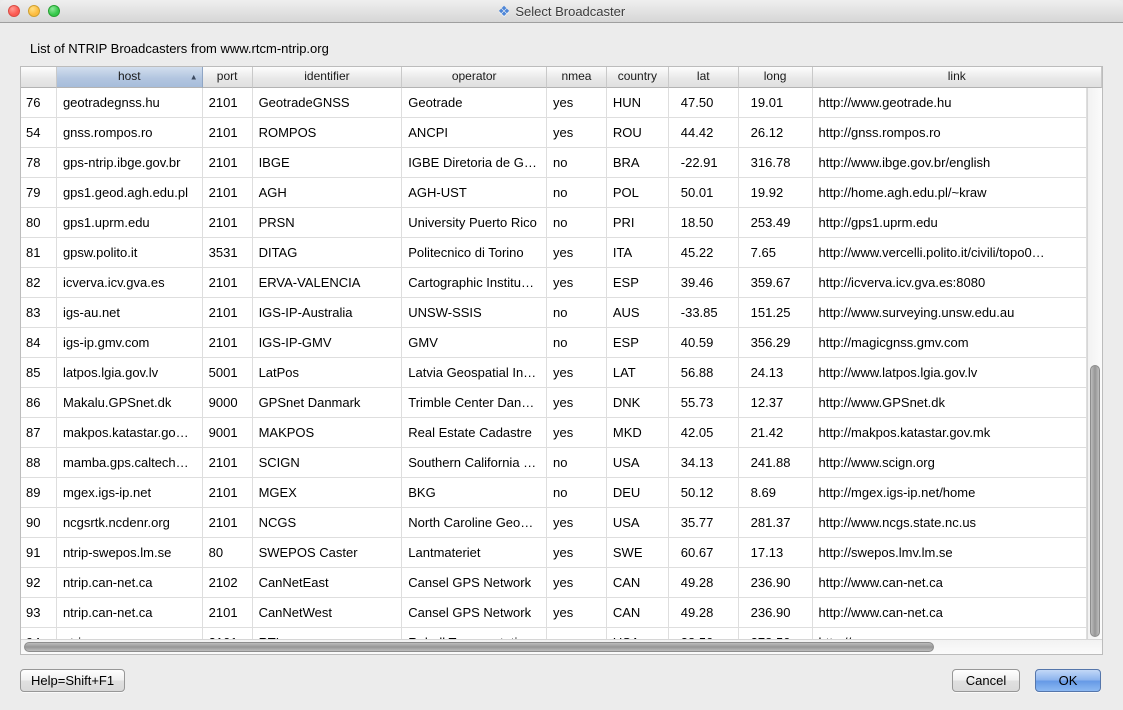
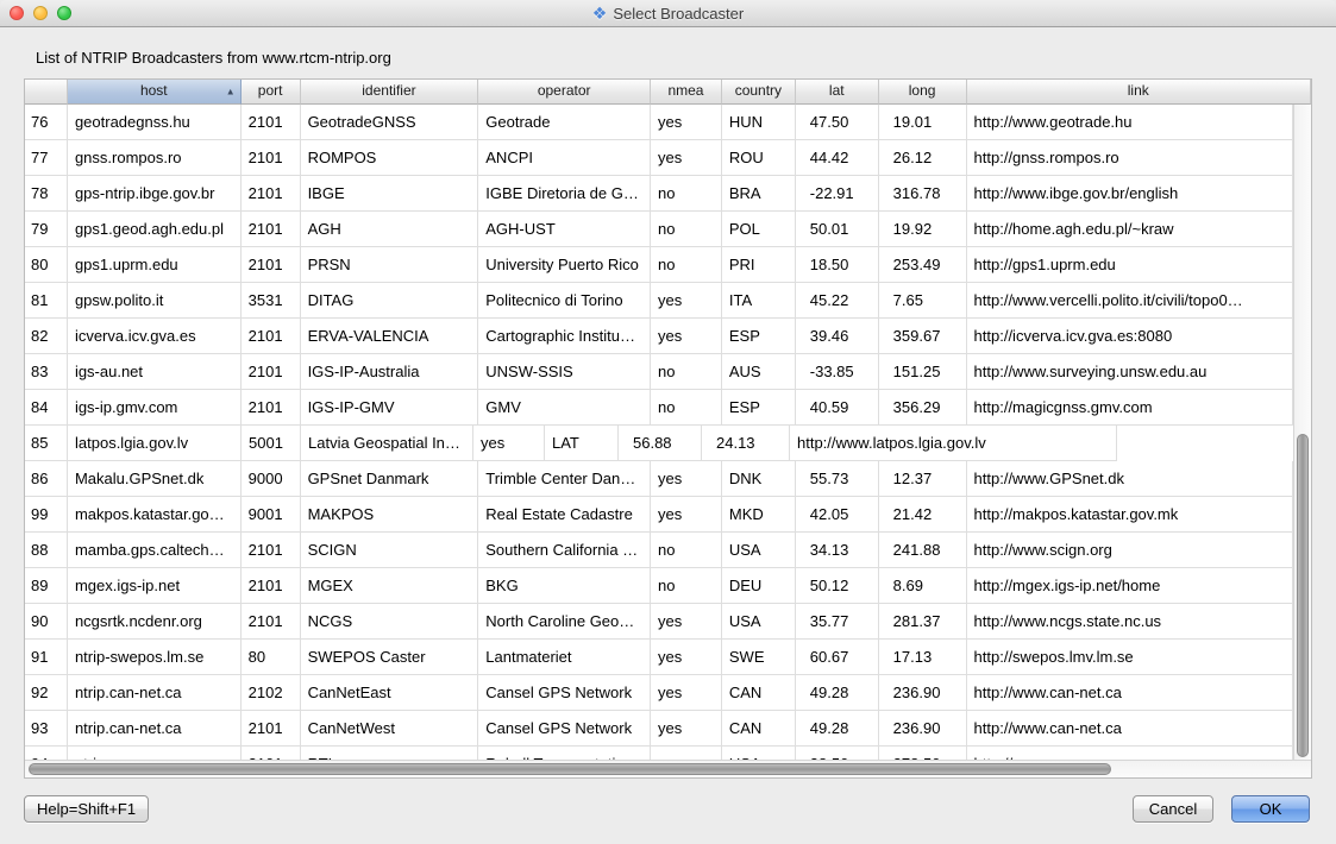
  ❖
  Select Broadcaster
  List of NTRIP Broadcasters from www.rtcm-ntrip.org
  host
  ▲
  port
  identifier
  operator
  nmea
  country
  lat
  long
  link
  76
  geotradegnss.hu
  2101
  GeotradeGNSS
  Geotrade
  yes
  HUN
  47.50
  19.01
  http://www.geotrade.hu
- 54
+ 77
  gnss.rompos.ro
  2101
  ROMPOS
  ANCPI
  yes
  ROU
  44.42
  26.12
  http://gnss.rompos.ro
  78
  gps-ntrip.ibge.gov.br
  2101
  IBGE
  IGBE Diretoria de G…
  no
  BRA
  -22.91
  316.78
  http://www.ibge.gov.br/english
  79
  gps1.geod.agh.edu.pl
  2101
  AGH
  AGH-UST
  no
  POL
  50.01
  19.92
  http://home.agh.edu.pl/~kraw
  80
  gps1.uprm.edu
  2101
  PRSN
  University Puerto Rico
  no
  PRI
  18.50
  253.49
  http://gps1.uprm.edu
  81
  gpsw.polito.it
  3531
  DITAG
  Politecnico di Torino
  yes
  ITA
  45.22
  7.65
  http://www.vercelli.polito.it/civili/topo0…
  82
  icverva.icv.gva.es
  2101
  ERVA-VALENCIA
  Cartographic Institu…
  yes
  ESP
  39.46
  359.67
  http://icverva.icv.gva.es:8080
  83
  igs-au.net
  2101
  IGS-IP-Australia
  UNSW-SSIS
  no
  AUS
  -33.85
  151.25
  http://www.surveying.unsw.edu.au
  84
  igs-ip.gmv.com
  2101
  IGS-IP-GMV
  GMV
  no
  ESP
  40.59
  356.29
  http://magicgnss.gmv.com
  85
  latpos.lgia.gov.lv
  5001
- LatPos
  Latvia Geospatial In…
  yes
  LAT
  56.88
  24.13
  http://www.latpos.lgia.gov.lv
  86
  Makalu.GPSnet.dk
  9000
  GPSnet Danmark
  Trimble Center Dan…
  yes
  DNK
  55.73
  12.37
  http://www.GPSnet.dk
- 87
+ 99
  makpos.katastar.go…
  9001
  MAKPOS
  Real Estate Cadastre
  yes
  MKD
  42.05
  21.42
  http://makpos.katastar.gov.mk
  88
  mamba.gps.caltech…
  2101
  SCIGN
  Southern California …
  no
  USA
  34.13
  241.88
  http://www.scign.org
  89
  mgex.igs-ip.net
  2101
  MGEX
  BKG
  no
  DEU
  50.12
  8.69
  http://mgex.igs-ip.net/home
  90
  ncgsrtk.ncdenr.org
  2101
  NCGS
  North Caroline Geo…
  yes
  USA
  35.77
  281.37
  http://www.ncgs.state.nc.us
  91
  ntrip-swepos.lm.se
  80
  SWEPOS Caster
  Lantmateriet
  yes
  SWE
  60.67
  17.13
  http://swepos.lmv.lm.se
  92
  ntrip.can-net.ca
  2102
  CanNetEast
  Cansel GPS Network
  yes
  CAN
  49.28
  236.90
  http://www.can-net.ca
  93
  ntrip.can-net.ca
  2101
  CanNetWest
  Cansel GPS Network
  yes
  CAN
  49.28
  236.90
  http://www.can-net.ca
  Help=Shift+F1
  Cancel
  OK
